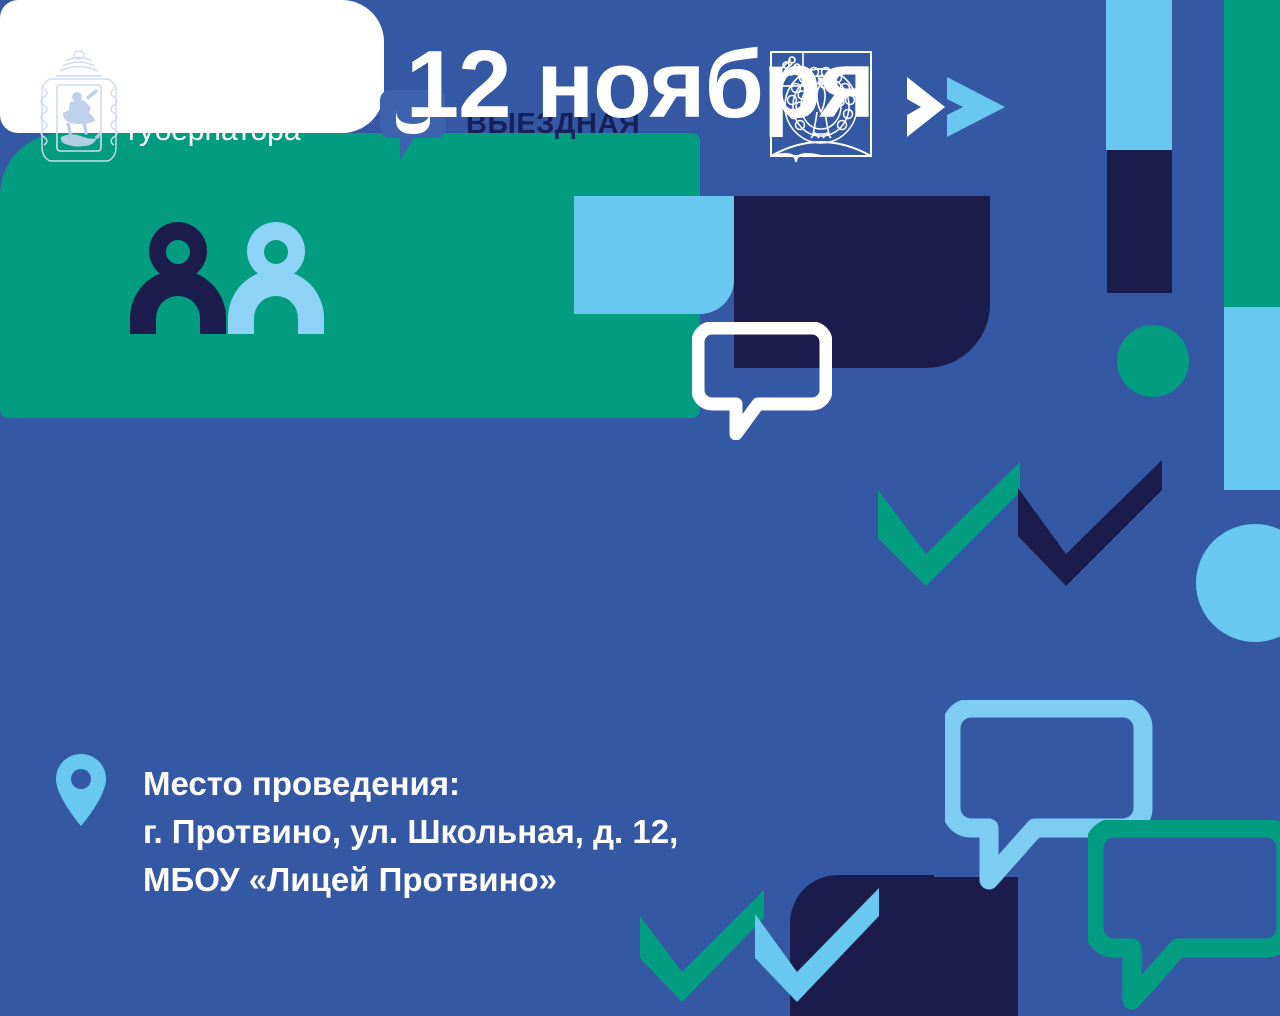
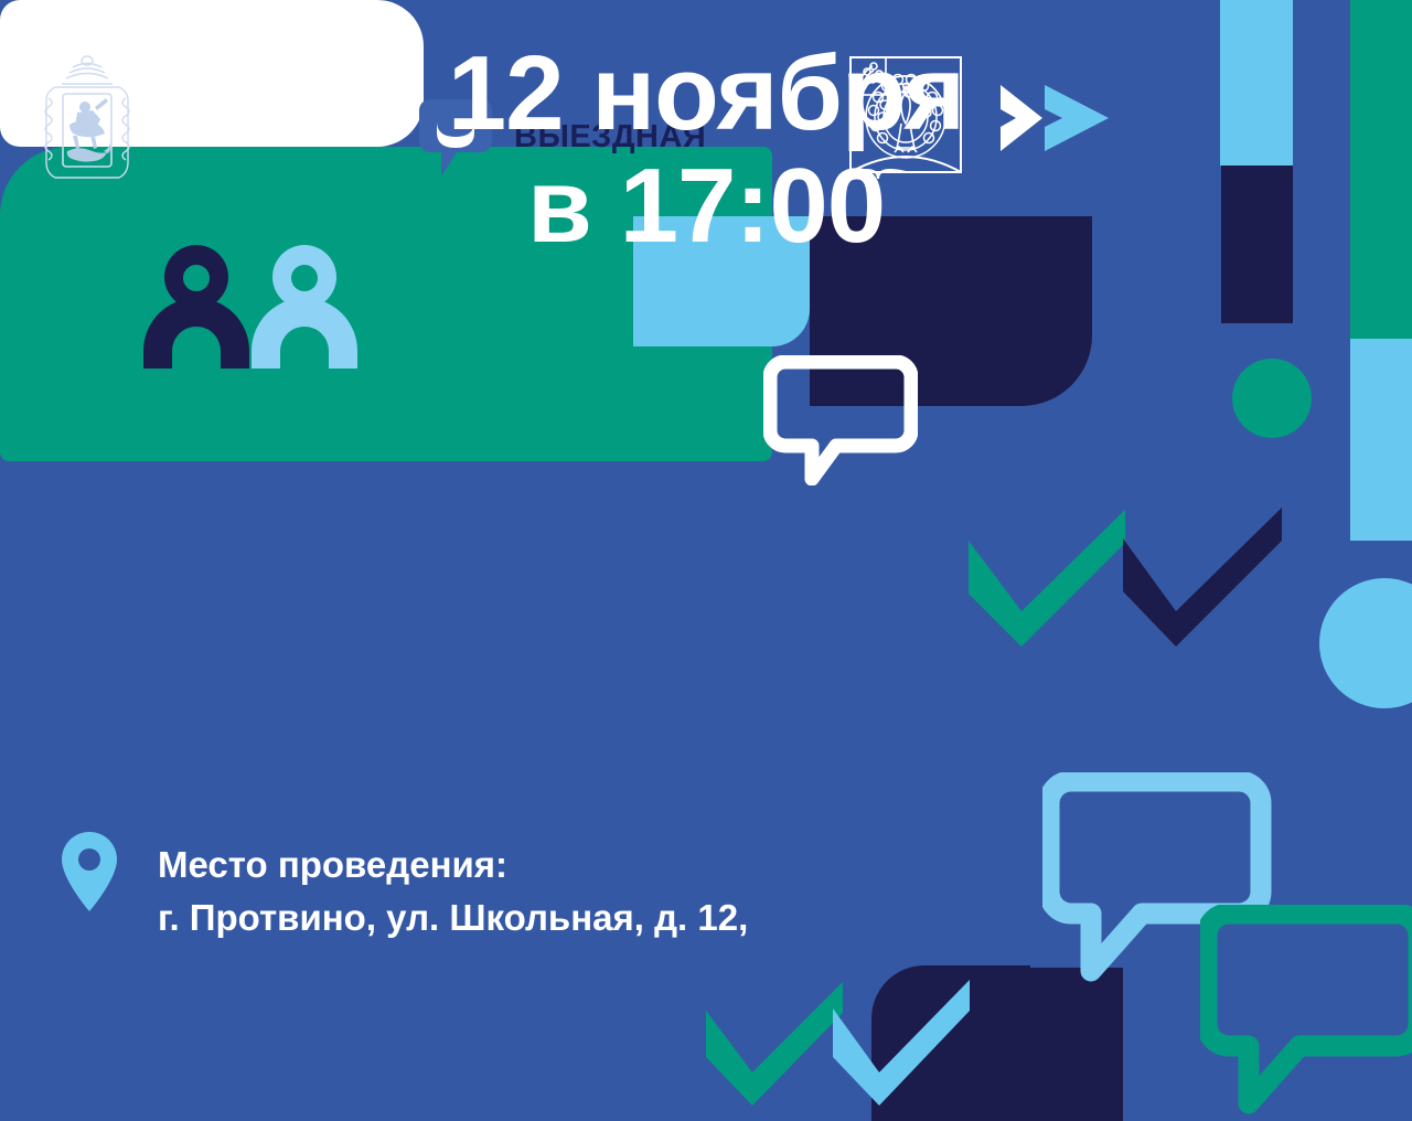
- губернатора
  ВЫЕЗДНАЯ
  12 ноября
+ в 17:00
  Место проведения:
  г. Протвино, ул. Школьная, д. 12,
- МБОУ «Лицей Протвино»
